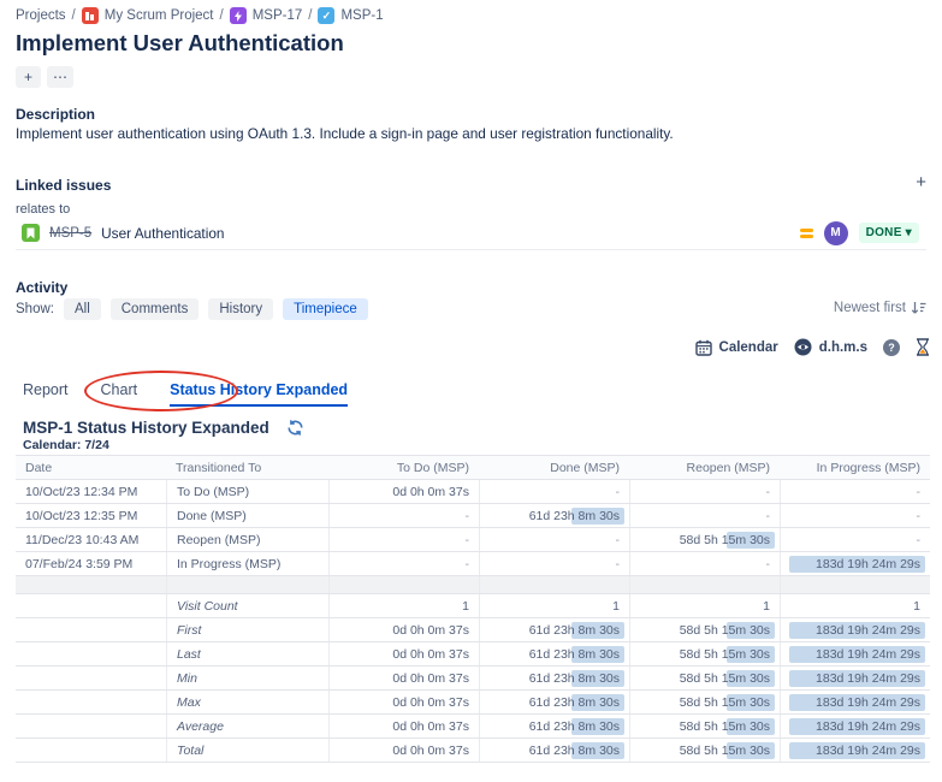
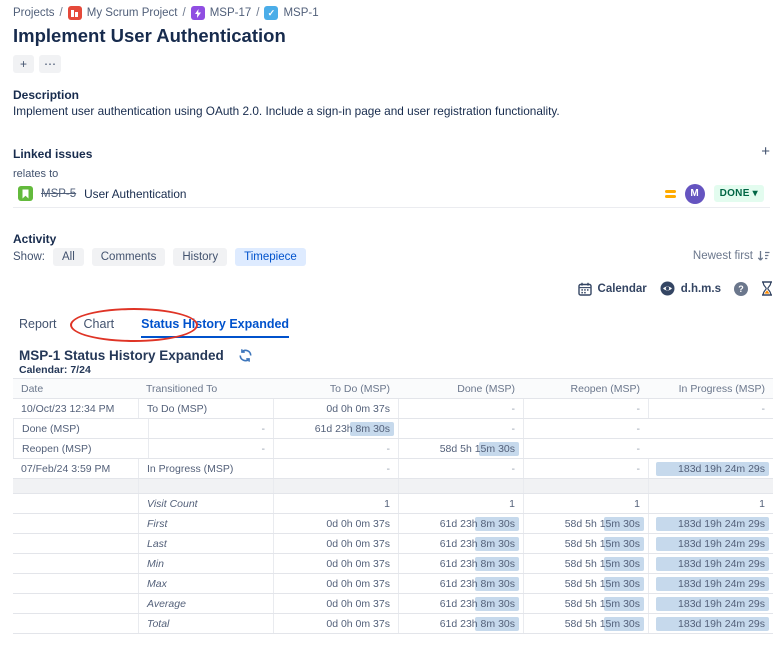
  Projects
  /
  My Scrum Project
  /
  MSP-17
  /
  ✓
  MSP-1
  Implement User Authentication
  +
  ⋯
  Description
- Implement user authentication using OAuth 1.3. Include a sign-in page and user registration functionality.
+ Implement user authentication using OAuth 2.0. Include a sign-in page and user registration functionality.
  Linked issues
  +
  relates to
  MSP-5
  User Authentication
  M
  DONE
  ▾
  Activity
  Show:
  All
  Comments
  History
  Timepiece
  Newest first
  Calendar
  d.h.m.s
  ?
  Report
  Chart
  Status History Expanded
  MSP-1 Status History Expanded
  Calendar: 7/24
  Date
  Transitioned To
  To Do (MSP)
  Done (MSP)
  Reopen (MSP)
  In Progress (MSP)
  10/Oct/23 12:34 PM
  To Do (MSP)
  0d 0h 0m 37s
  -
  -
  -
- 10/Oct/23 12:35 PM
  Done (MSP)
  -
  61d 23h 8m 30s
  -
  -
- 11/Dec/23 10:43 AM
  Reopen (MSP)
  -
  -
  58d 5h 15m 30s
  -
  07/Feb/24 3:59 PM
  In Progress (MSP)
  -
  -
  -
  183d 19h 24m 29s
  Visit Count
  1
  1
  1
  1
  First
  0d 0h 0m 37s
  61d 23h 8m 30s
  58d 5h 15m 30s
  183d 19h 24m 29s
  Last
  0d 0h 0m 37s
  61d 23h 8m 30s
  58d 5h 15m 30s
  183d 19h 24m 29s
  Min
  0d 0h 0m 37s
  61d 23h 8m 30s
  58d 5h 15m 30s
  183d 19h 24m 29s
  Max
  0d 0h 0m 37s
  61d 23h 8m 30s
  58d 5h 15m 30s
  183d 19h 24m 29s
  Average
  0d 0h 0m 37s
  61d 23h 8m 30s
  58d 5h 15m 30s
  183d 19h 24m 29s
  Total
  0d 0h 0m 37s
  61d 23h 8m 30s
  58d 5h 15m 30s
  183d 19h 24m 29s
